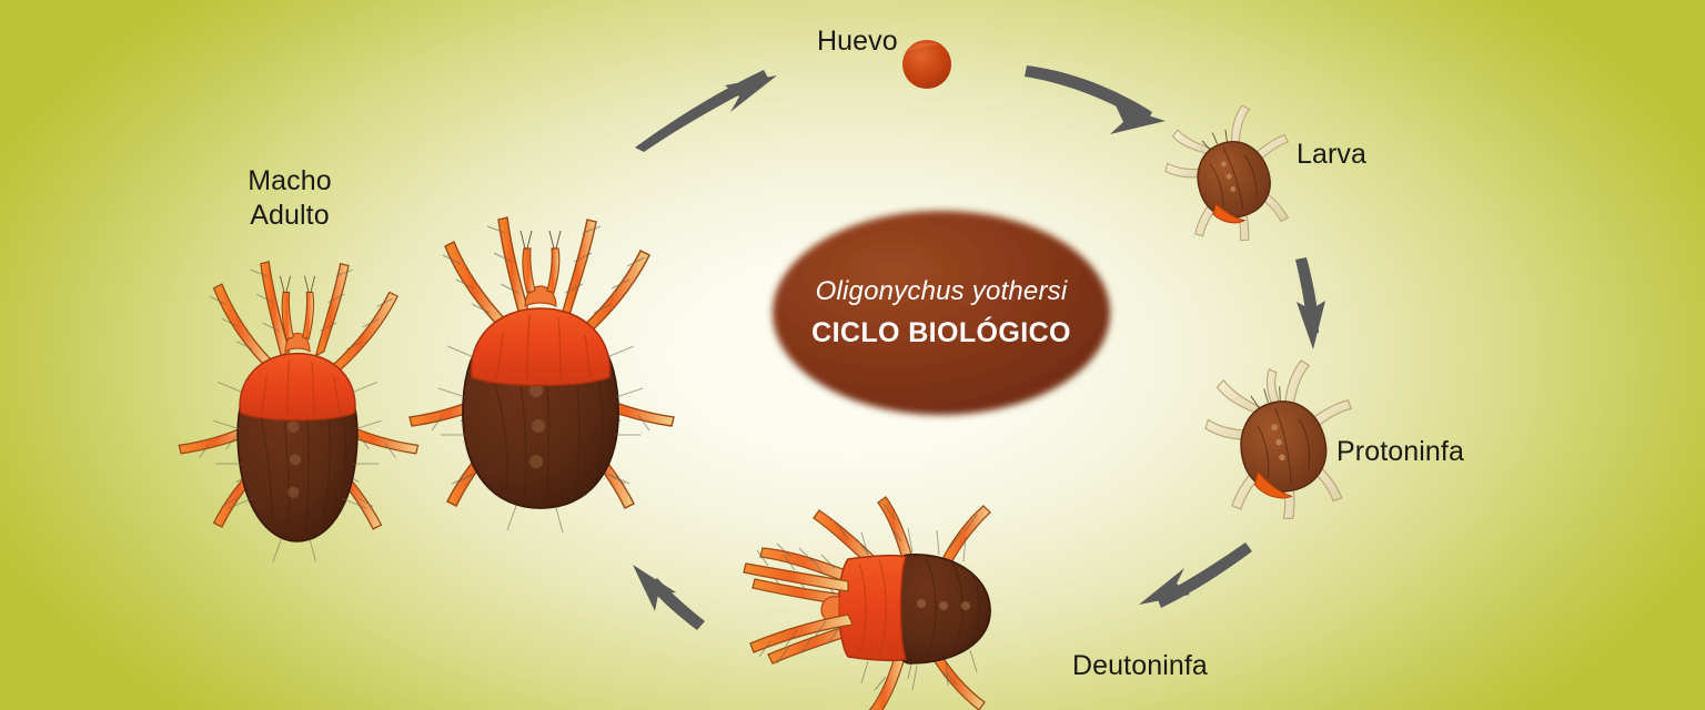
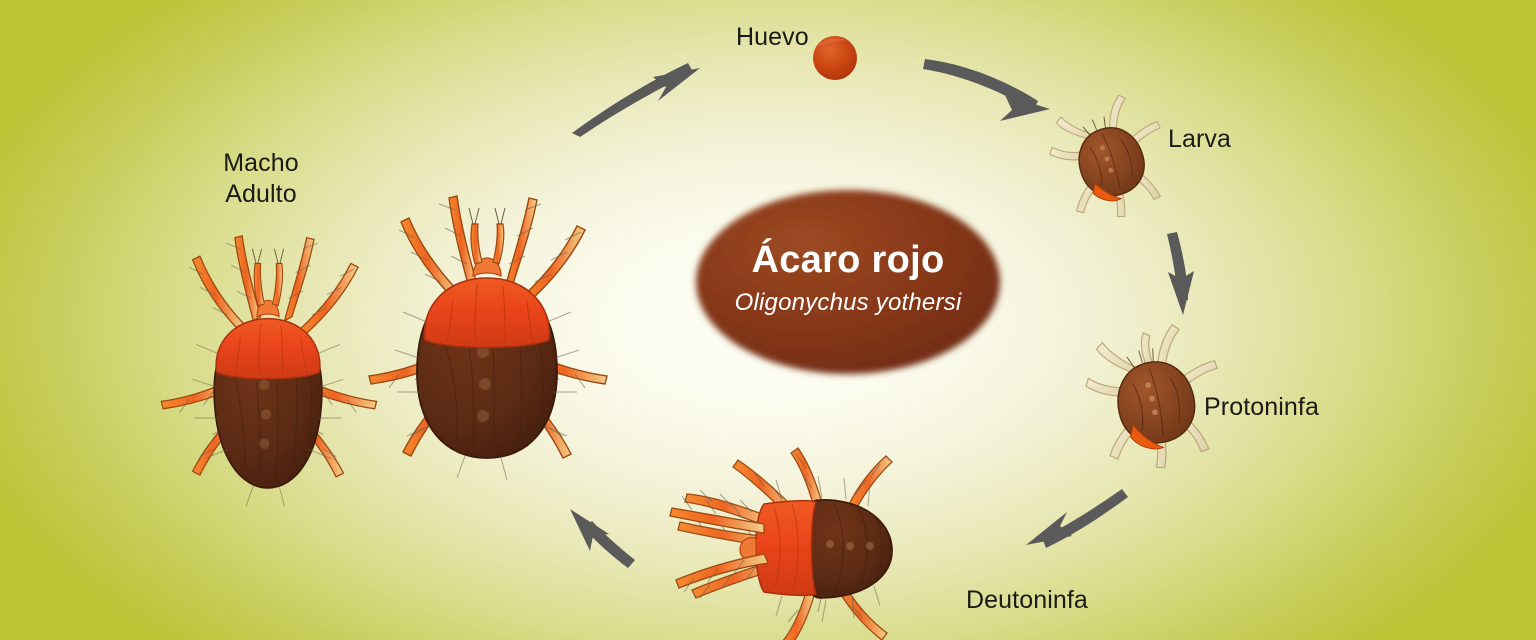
+ Ácaro rojo
  Oligonychus yothersi
- CICLO BIOLÓGICO
  Huevo
  Larva
  Protoninfa
  Deutoninfa
  Macho
  Adulto
